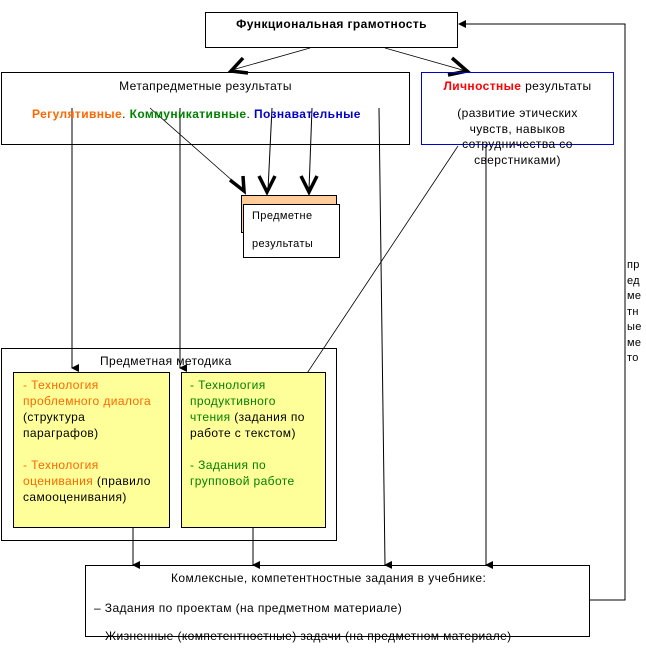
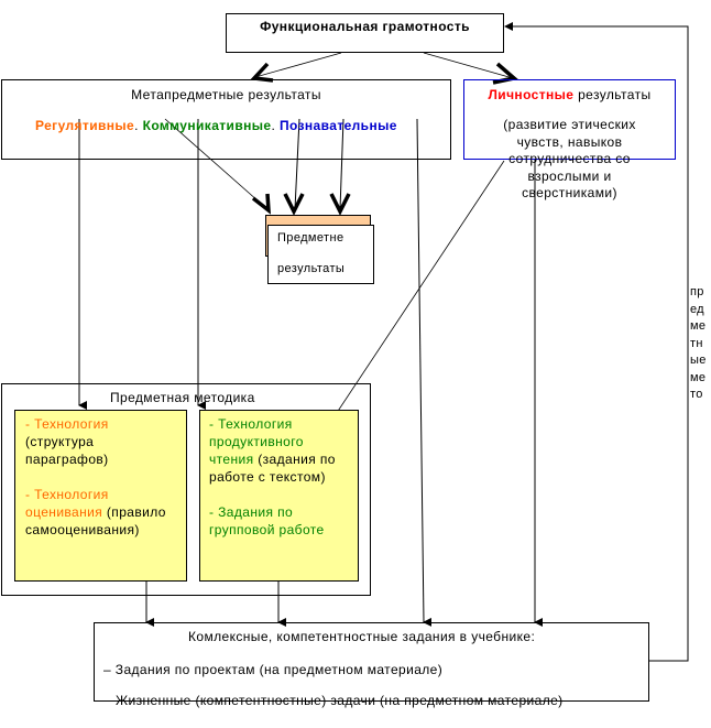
  Функциональная грамотность
  Метапредметные результаты
  Регулятивные. Коммуникативные. Познавательные
  Личностные результаты
  (развитие этических
  чувств, навыков
  сотрудничества со
+ взрослыми и
  сверстниками)
  Предметне
  результаты
  Предметная методика
  - Технология
- проблемного диалога
  (структура
  параграфов)
  - Технология
  оценивания (правило
  самооценивания)
  - Технология
  продуктивного
  чтения (задания по
  работе с текстом)
  - Задания по
  групповой работе
  Комлексные, компетентностные задания в учебнике:
  – Задания по проектам (на предметном материале)
  Жизненные (компетентностные) задачи (на предметном материале)
  пр
  ед
  ме
  тн
  ые
  ме
  то
